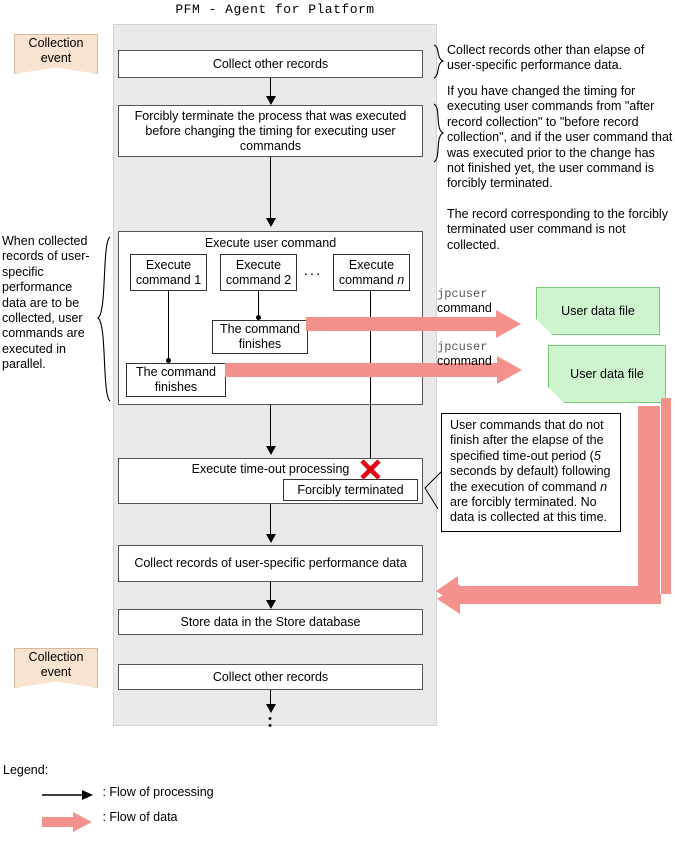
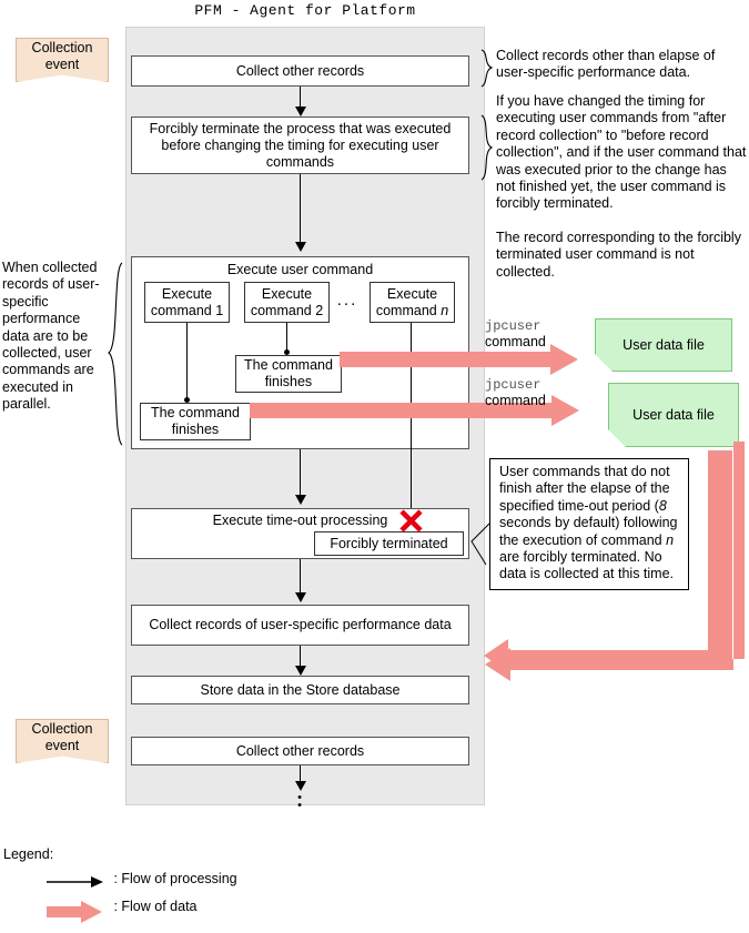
  PFM - Agent for Platform
  Collection
  event
  Collection
  event
  Collect other records
  Forcibly terminate the process that was executed before changing the timing for executing user commands
  Execute user command
  Execute
  command 1
  Execute
  command 2
  ...
  Execute
  command n
  The command
  finishes
  The command
  finishes
  Execute time-out processing
  Forcibly terminated
  Collect records of user-specific performance data
  Store data in the Store database
  Collect other records
  •
  •
  Collect records other than elapse of user-specific performance data.
  If you have changed the timing for executing user commands from "after record collection" to "before record collection", and if the user command that was executed prior to the change has not finished yet, the user command is forcibly terminated.
  The record corresponding to the forcibly terminated user command is not collected.
  When collected records of user-specific performance data are to be collected, user commands are executed in parallel.
  jpcuser
  command
  jpcuser
  command
  User data file
  User data file
- User commands that do not finish after the elapse of the specified time-out period (5 seconds by default) following the execution of command n are forcibly terminated. No data is collected at this time.
+ User commands that do not finish after the elapse of the specified time-out period (8 seconds by default) following the execution of command n are forcibly terminated. No data is collected at this time.
  Legend:
  : Flow of processing
  : Flow of data
